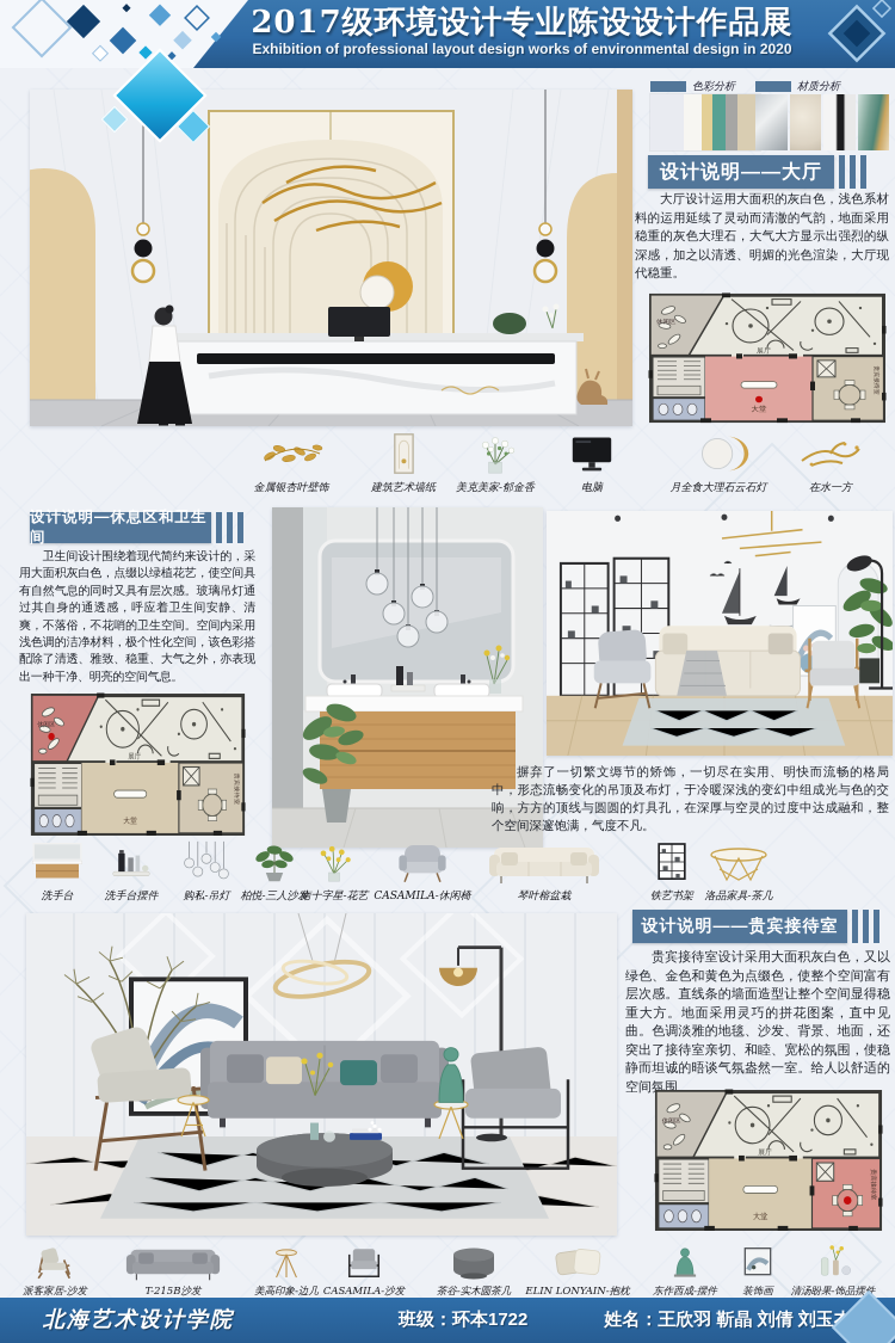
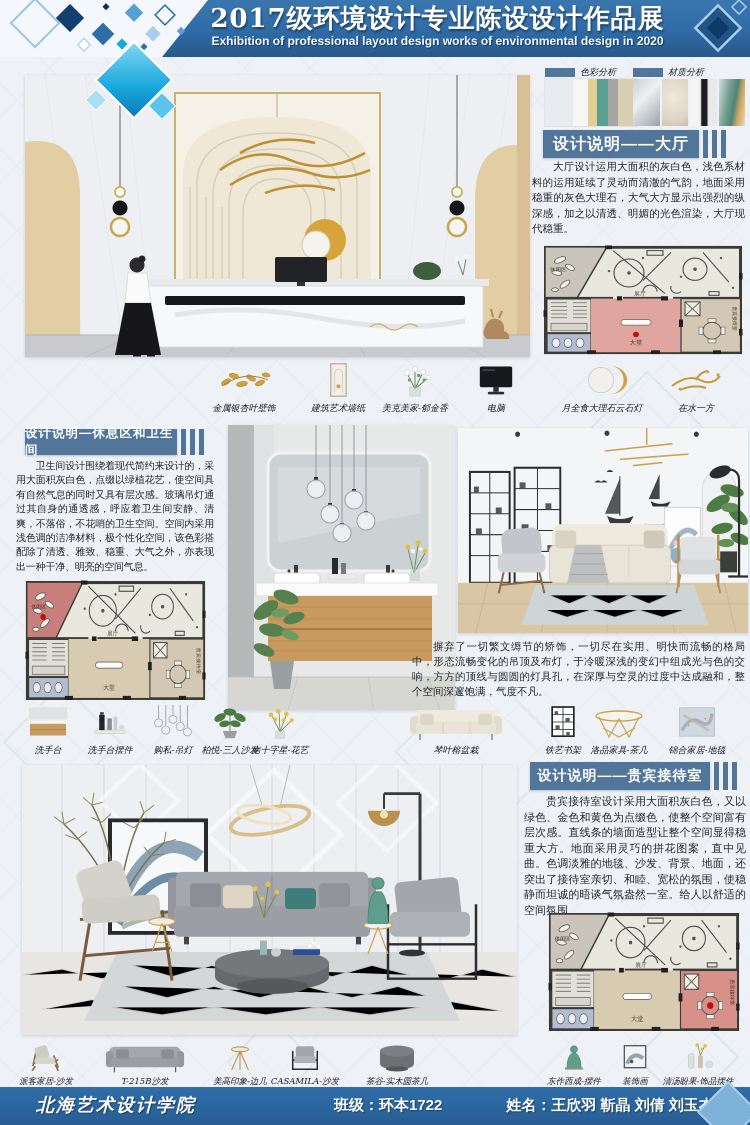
  2017级环境设计专业陈设设计作品展
  Exhibition of professional layout design works of environmental design in 2020
  色彩分析
  材质分析
  设计说明——大厅
  大厅设计运用大面积的灰白色，浅色系材料的运用延续了灵动而清澈的气韵，地面采用稳重的灰色大理石，大气大方显示出强烈的纵深感，加之以清透、明媚的光色渲染，大厅现代稳重。
  金属银杏叶壁饰
  建筑艺术墙纸
  美克美家-郁金香
  电脑
  月全食大理石云石灯
  在水一方
  设计说明—休息区和卫生间
  卫生间设计围绕着现代简约来设计的，采用大面积灰白色，点缀以绿植花艺，使空间具有自然气息的同时又具有层次感。玻璃吊灯通过其自身的通透感，呼应着卫生间安静、清爽，不落俗，不花哨的卫生空间。空间内采用浅色调的洁净材料，极个性化空间，该色彩搭配除了清透、雅致、稳重、大气之外，亦表现出一种干净、明亮的空间气息。
  摒弃了一切繁文缛节的矫饰，一切尽在实用、明快而流畅的格局中，形态流畅变化的吊顶及布灯，于冷暖深浅的变幻中组成光与色的交响，方方的顶线与圆圆的灯具孔，在深厚与空灵的过度中达成融和，整个空间深邃饱满，气度不凡。
  洗手台
  洗手台摆件
  购私-吊灯
  柏悦-三人沙发
  南十字星-花艺
- CASAMILA-休闲椅
  琴叶榕盆栽
  铁艺书架
  洛品家具-茶几
+ 锦合家居-地毯
  设计说明——贵宾接待室
  贵宾接待室设计采用大面积灰白色，又以绿色、金色和黄色为点缀色，使整个空间富有层次感。直线条的墙面造型让整个空间显得稳重大方。地面采用灵巧的拼花图案，直中见曲。色调淡雅的地毯、沙发、背景、地面，还突出了接待室亲切、和睦、宽松的氛围，使稳静而坦诚的晤谈气氛盎然一室。给人以舒适的空间氛围
  派客家居-沙发
  T-215B沙发
  美高印象-边几
  CASAMILA-沙发
  茶谷-实木圆茶几
- ELIN LONYAIN-抱枕
  东作西成-摆件
  装饰画
  清汤盼果-饰品摆
  北海艺术设计学院
  班级：环本1722
  姓名：王欣羽 靳晶 刘倩 刘玉
